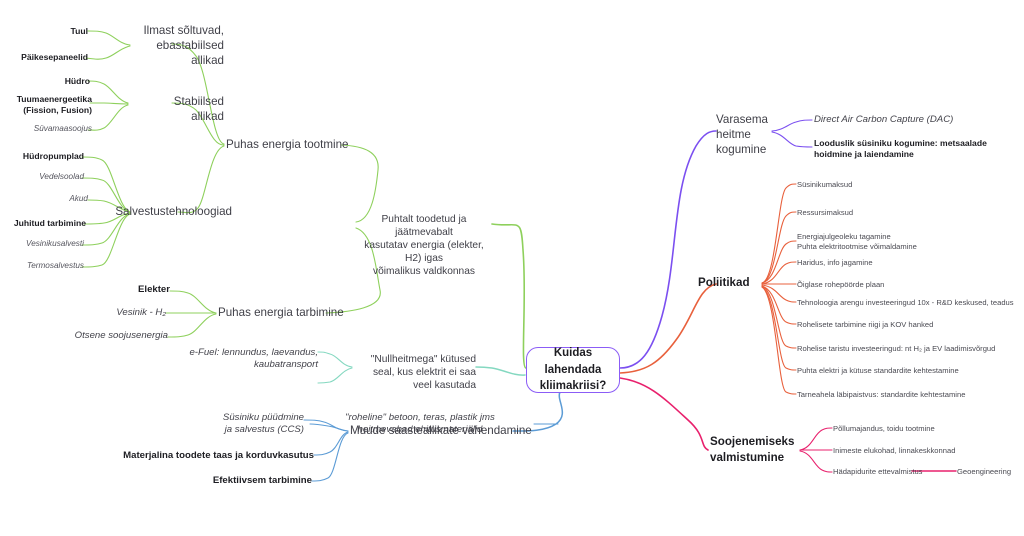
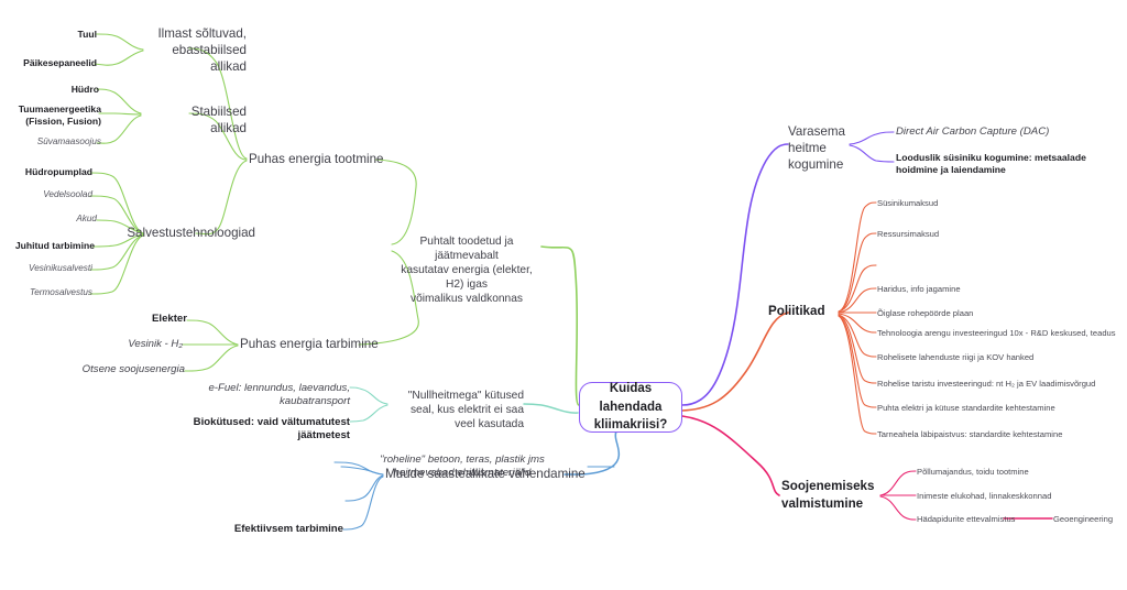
  Kuidas lahendada kliimakriisi?
  Puhas energia tootmine
  Ilmast sõltuvad,
  ebastabiilsed
  allikad
  Tuul
  Päikesepaneelid
  Stabiilsed
  allikad
  Hüdro
  Tuumaenergeetika
  (Fission, Fusion)
  Süvamaasoojus
  Salvestustehnoloogiad
  Hüdropumplad
  Vedelsoolad
  Akud
  Juhitud tarbimine
  Vesinikusalvesti
  Termosalvestus
  Puhas energia tarbimine
  Elekter
  Vesinik - H₂
  Otsene soojusenergia
  Puhtalt toodetud ja jäätmevabalt
  kasutatav energia (elekter, H2) igas
  võimalikus valdkonnas
  "Nullheitmega" kütused
  seal, kus elektrit ei saa
  veel kasutada
  e-Fuel: lennundus, laevandus, kaubatransport
+ Biokütused: vaid vältumatutest jäätmetest
  Muude saasteallikate vähendamine
- Süsiniku püüdmine
- ja salvestus (CCS)
  "roheline" betoon, teras, plastik jms
  heitmevabad ehitusmaterjalid
- Materjalina toodete taas ja korduvkasutus
  Efektiivsem tarbimine
  Varasema
  heitme
  kogumine
  Direct Air Carbon Capture (DAC)
  Looduslik süsiniku kogumine: metsaalade
  hoidmine ja laiendamine
  Poliitikad
  Süsinikumaksud
  Ressursimaksud
- Energiajulgeoleku tagamine
- Puhta elektritootmise võimaldamine
  Haridus, info jagamine
  Õiglase rohepöörde plaan
  Tehnoloogia arengu investeeringud 10x - R&D keskused, teadus
- Rohelisete tarbimine riigi ja KOV hanked
+ Rohelisete lahenduste riigi ja KOV hanked
  Rohelise taristu investeeringud: nt H₂ ja EV laadimisvõrgud
  Puhta elektri ja kütuse standardite kehtestamine
  Tarneahela läbipaistvus: standardite kehtestamine
  Soojenemiseks
  valmistumine
  Põllumajandus, toidu tootmine
  Inimeste elukohad, linnakeskkonnad
  Hädapidurite ettevalmistus
  Geoengineering
